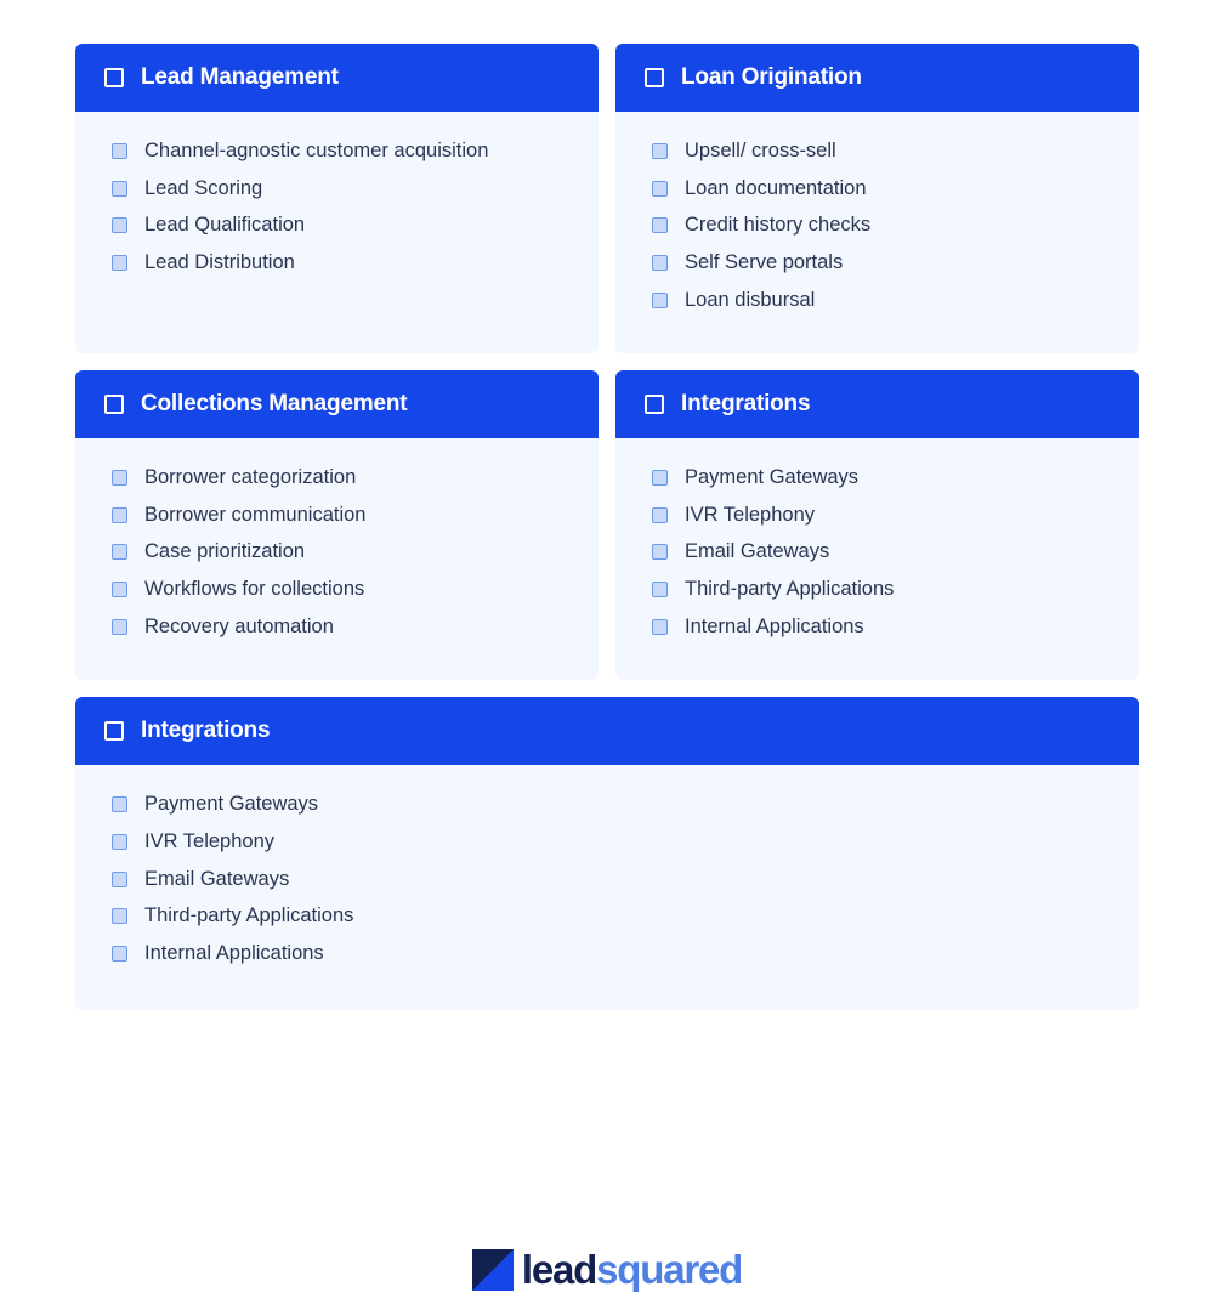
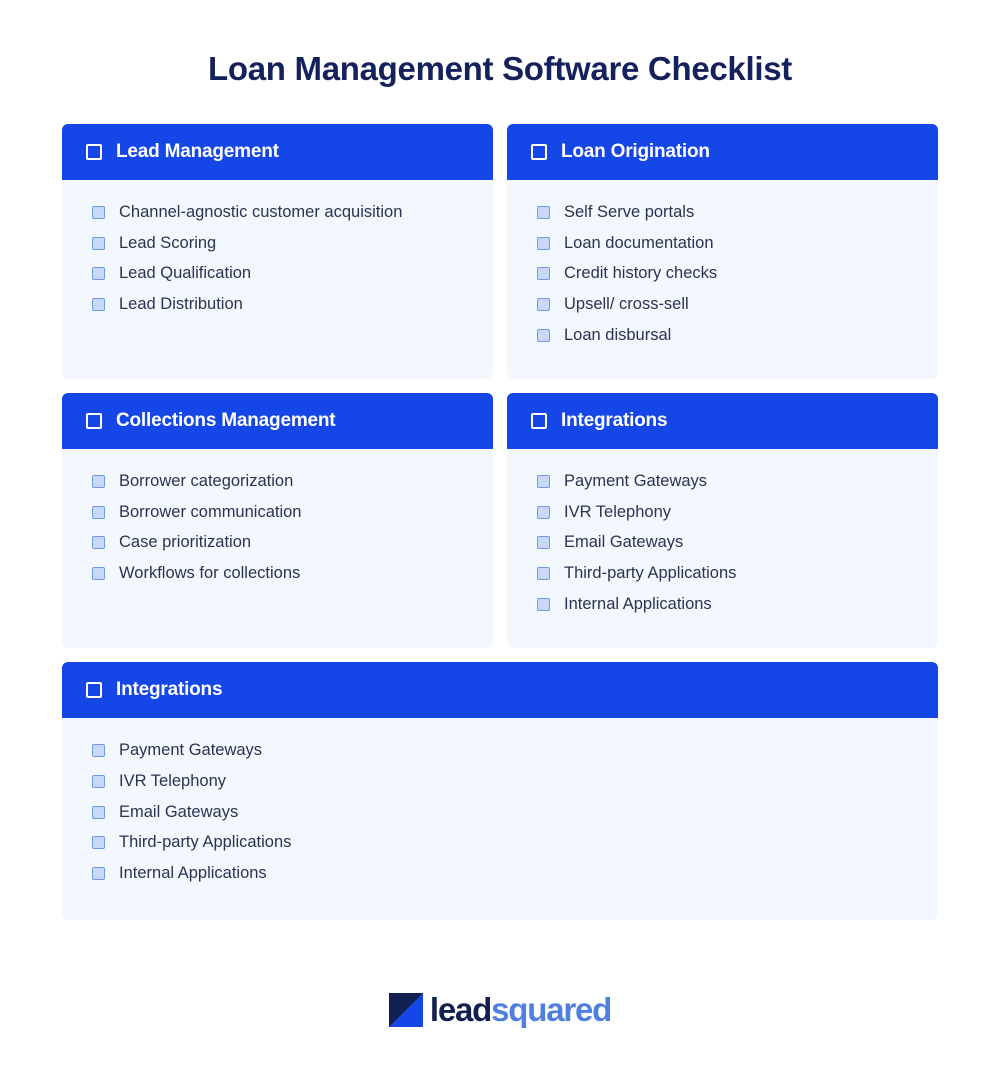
+ Loan Management Software Checklist
  Lead Management
  Channel-agnostic customer acquisition
  Lead Scoring
  Lead Qualification
  Lead Distribution
  Loan Origination
- Upsell/ cross-sell
+ Self Serve portals
  Loan documentation
  Credit history checks
- Self Serve portals
+ Upsell/ cross-sell
  Loan disbursal
  Collections Management
  Borrower categorization
  Borrower communication
  Case prioritization
  Workflows for collections
- Recovery automation
  Integrations
  Payment Gateways
  IVR Telephony
  Email Gateways
  Third-party Applications
  Internal Applications
  Integrations
  Payment Gateways
  IVR Telephony
  Email Gateways
  Third-party Applications
  Internal Applications
  leadsquared
